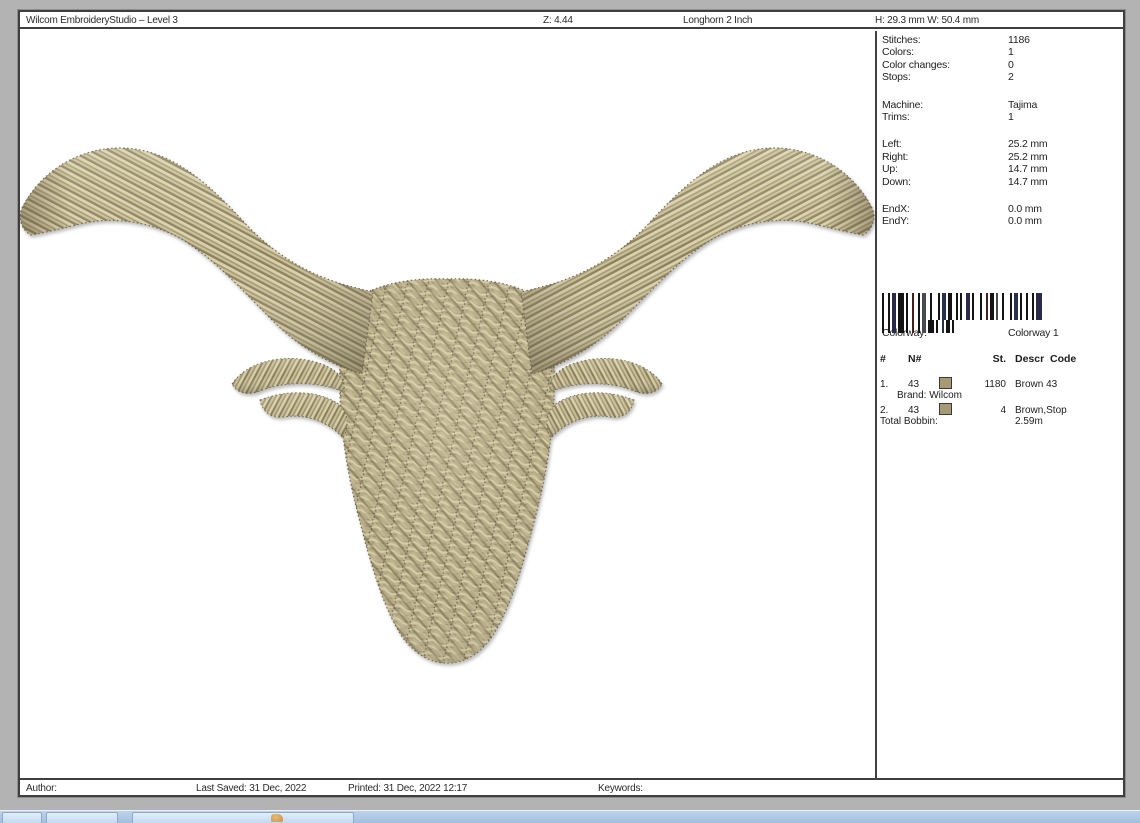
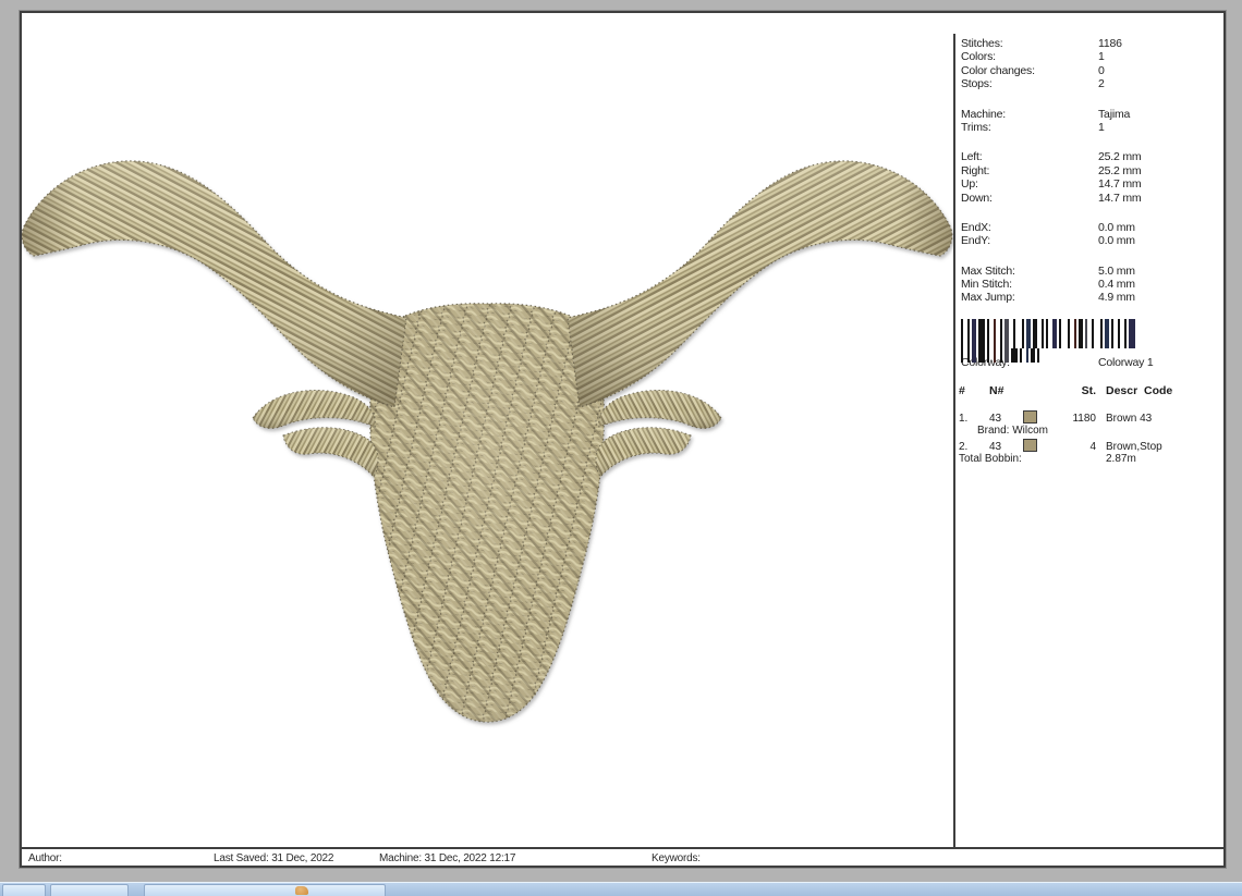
- Wilcom EmbroideryStudio – Level 3
- Z: 4.44
- Longhorn 2 Inch
- H: 29.3 mm W: 50.4 mm
  Stitches:
  1186
  Colors:
  1
  Color changes:
  0
  Stops:
  2
  Machine:
  Tajima
  Trims:
  1
  Left:
  25.2 mm
  Right:
  25.2 mm
  Up:
  14.7 mm
  Down:
  14.7 mm
  EndX:
  0.0 mm
  EndY:
  0.0 mm
+ Max Stitch:
+ 5.0 mm
+ Min Stitch:
+ 0.4 mm
+ Max Jump:
+ 4.9 mm
  Colorway:
  Colorway 1
  #
  N#
  St.
  Descr
  Code
  1.
  43
  1180
  Brown 43
  Brand: Wilcom
  2.
  43
  4
  Brown,Stop
  Total Bobbin:
- 2.59m
+ 2.87m
  Author:
  Last Saved: 31 Dec, 2022
- Printed: 31 Dec, 2022 12:17
+ Machine: 31 Dec, 2022 12:17
  Keywords:
